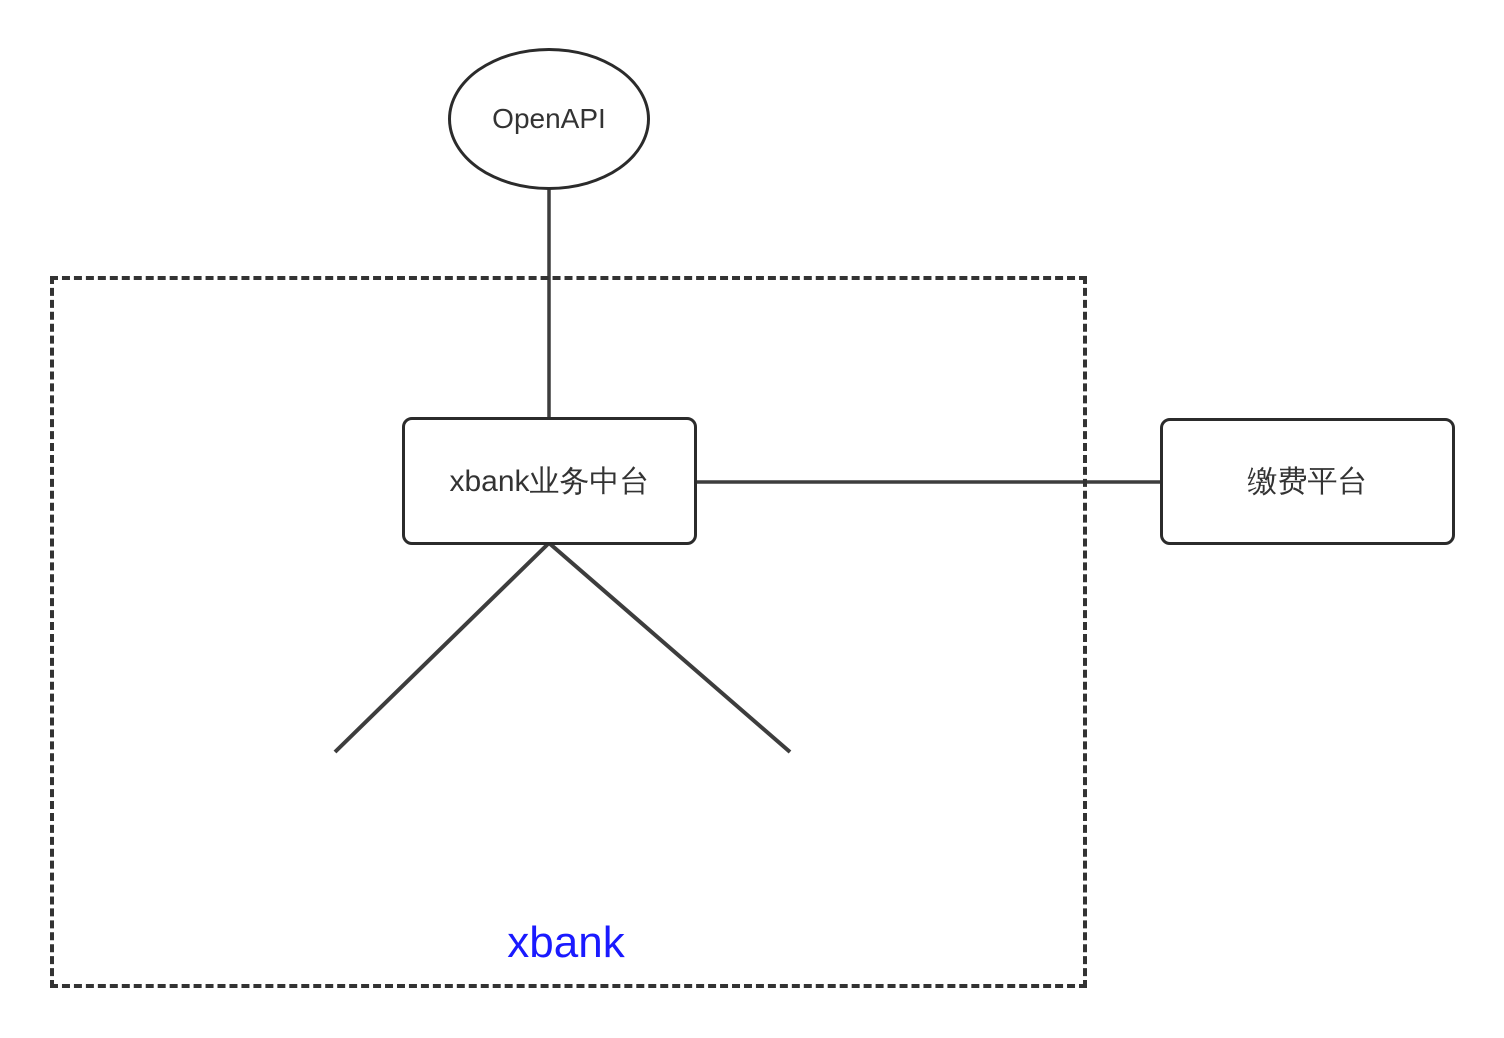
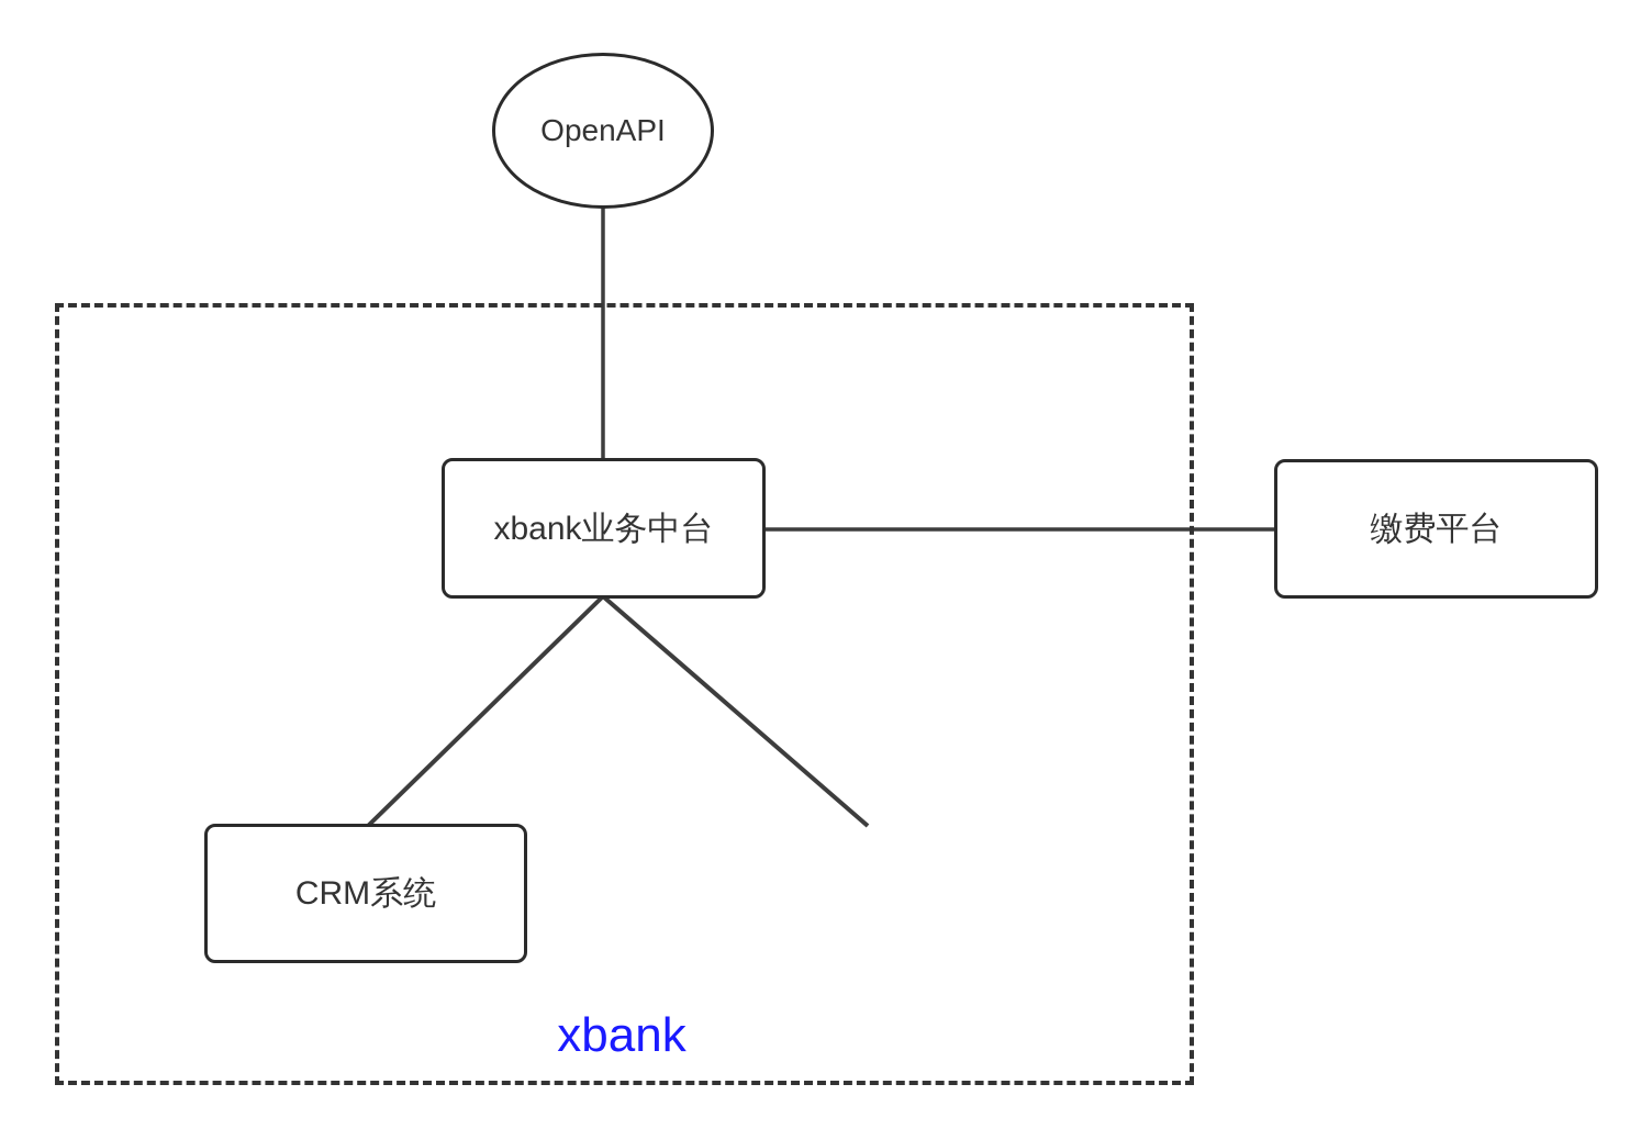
  OpenAPI
  xbank业务中台
  缴费平台
+ CRM系统
  xbank
